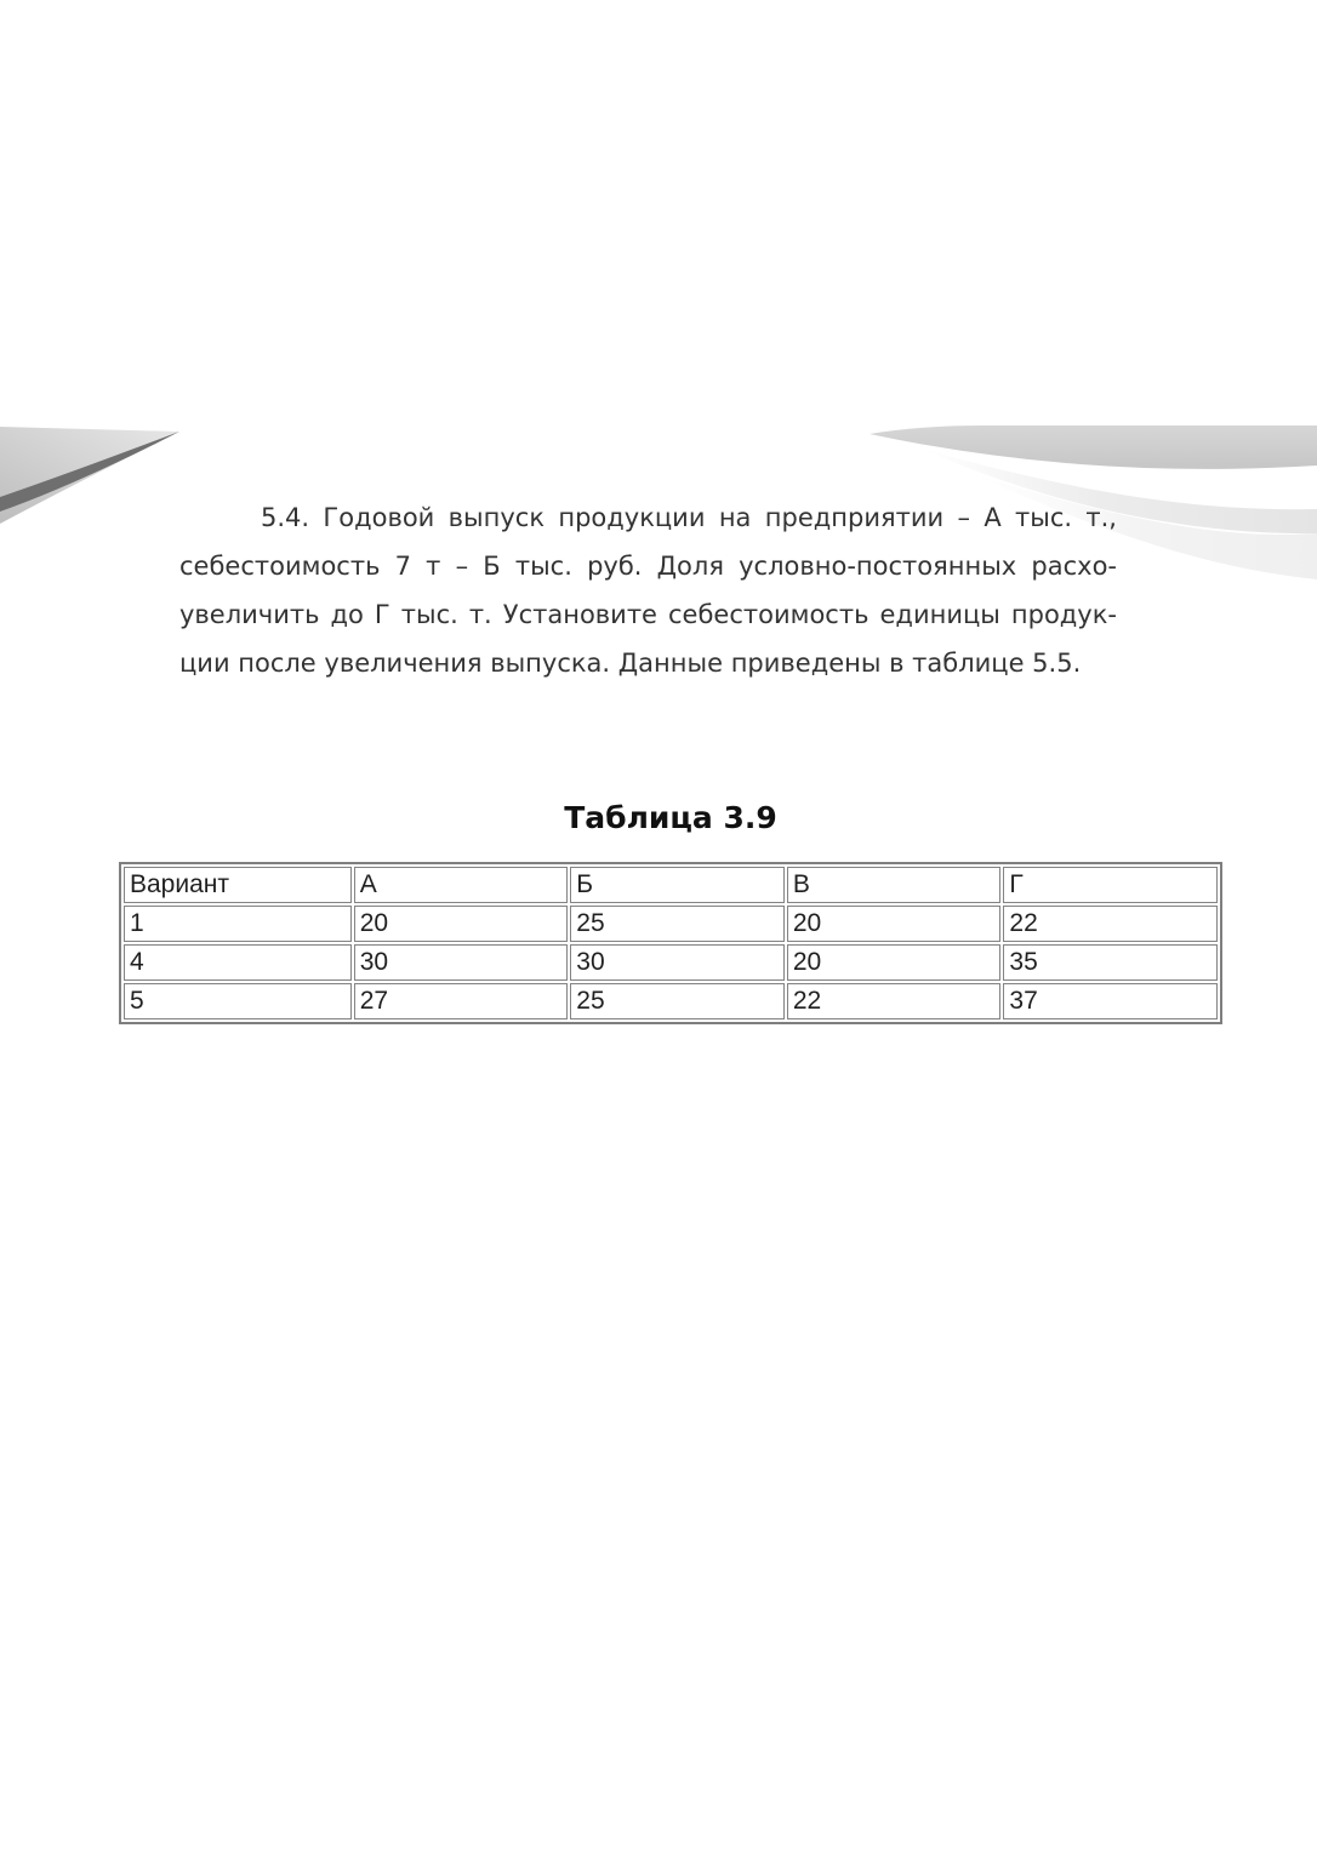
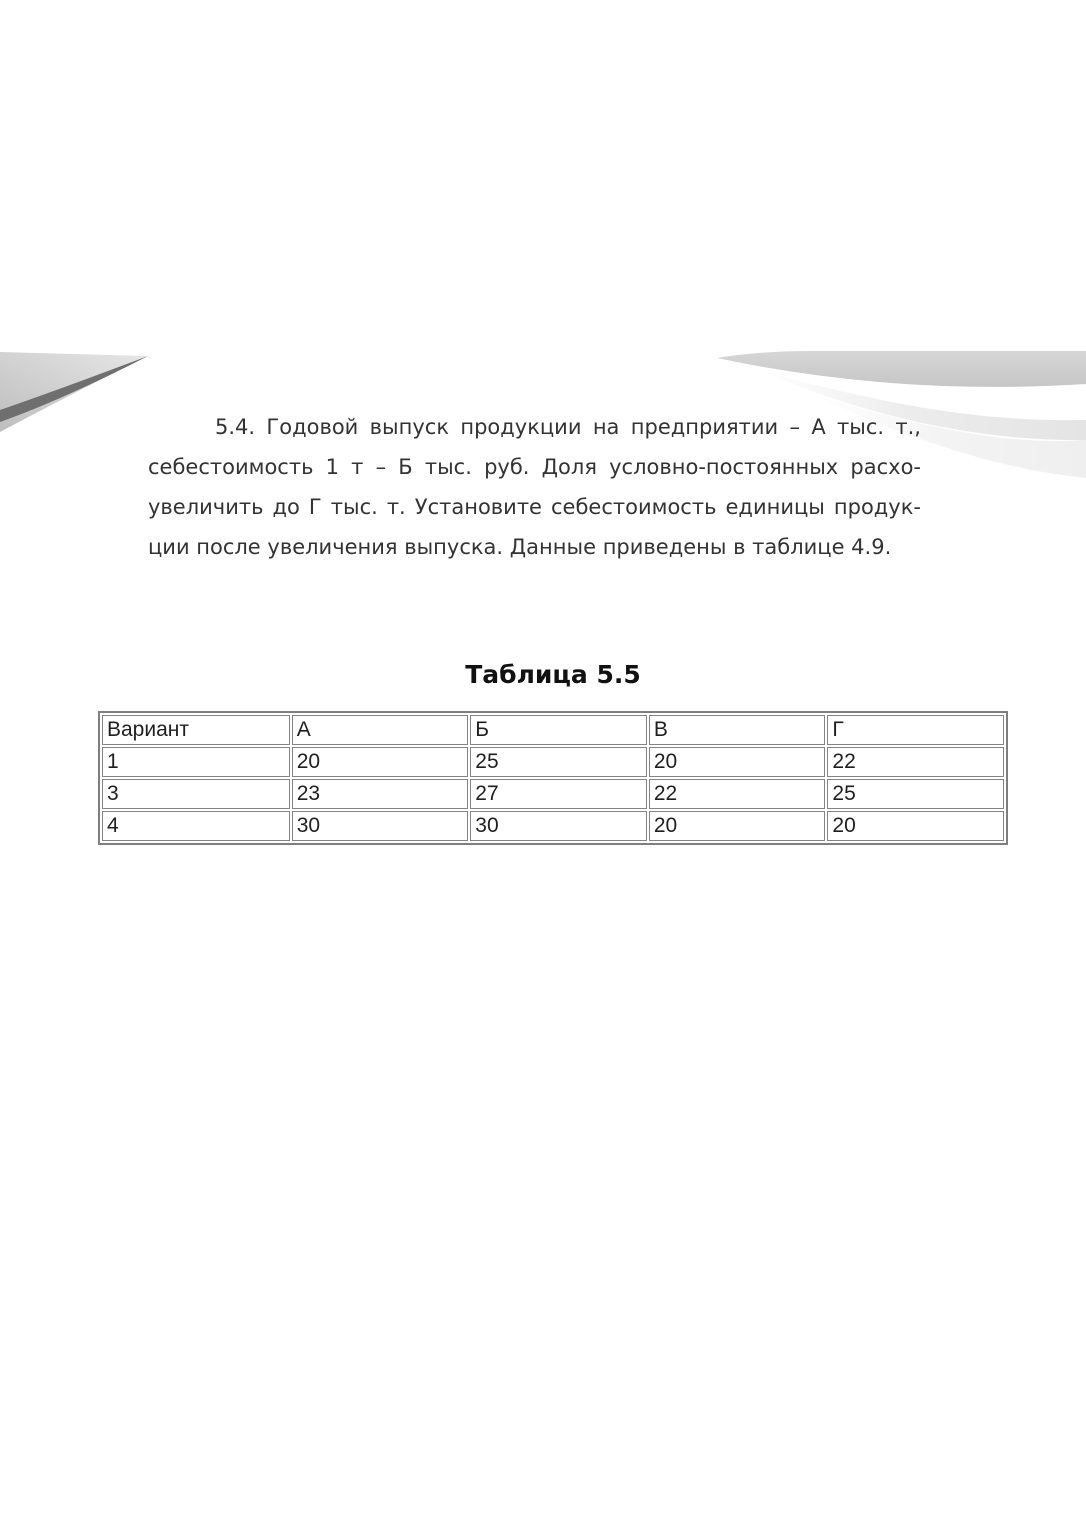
  5.4. Годовой выпуск продукции на предприятии – А тыс. т.,
- себестоимость 7 т – Б тыс. руб. Доля условно-постоянных расхо-
+ себестоимость 1 т – Б тыс. руб. Доля условно-постоянных расхо-
  увеличить до Г тыс. т. Установите себестоимость единицы продук-
- ции после увеличения выпуска. Данные приведены в таблице 5.5.
+ ции после увеличения выпуска. Данные приведены в таблице 4.9.
- Таблица 3.9
+ Таблица 5.5
  Вариант	А	Б	В	Г
  1	20	25	20	22
+ 3	23	27	22	25
- 4	30	30	20	35
+ 4	30	30	20	20
- 5	27	25	22	37
